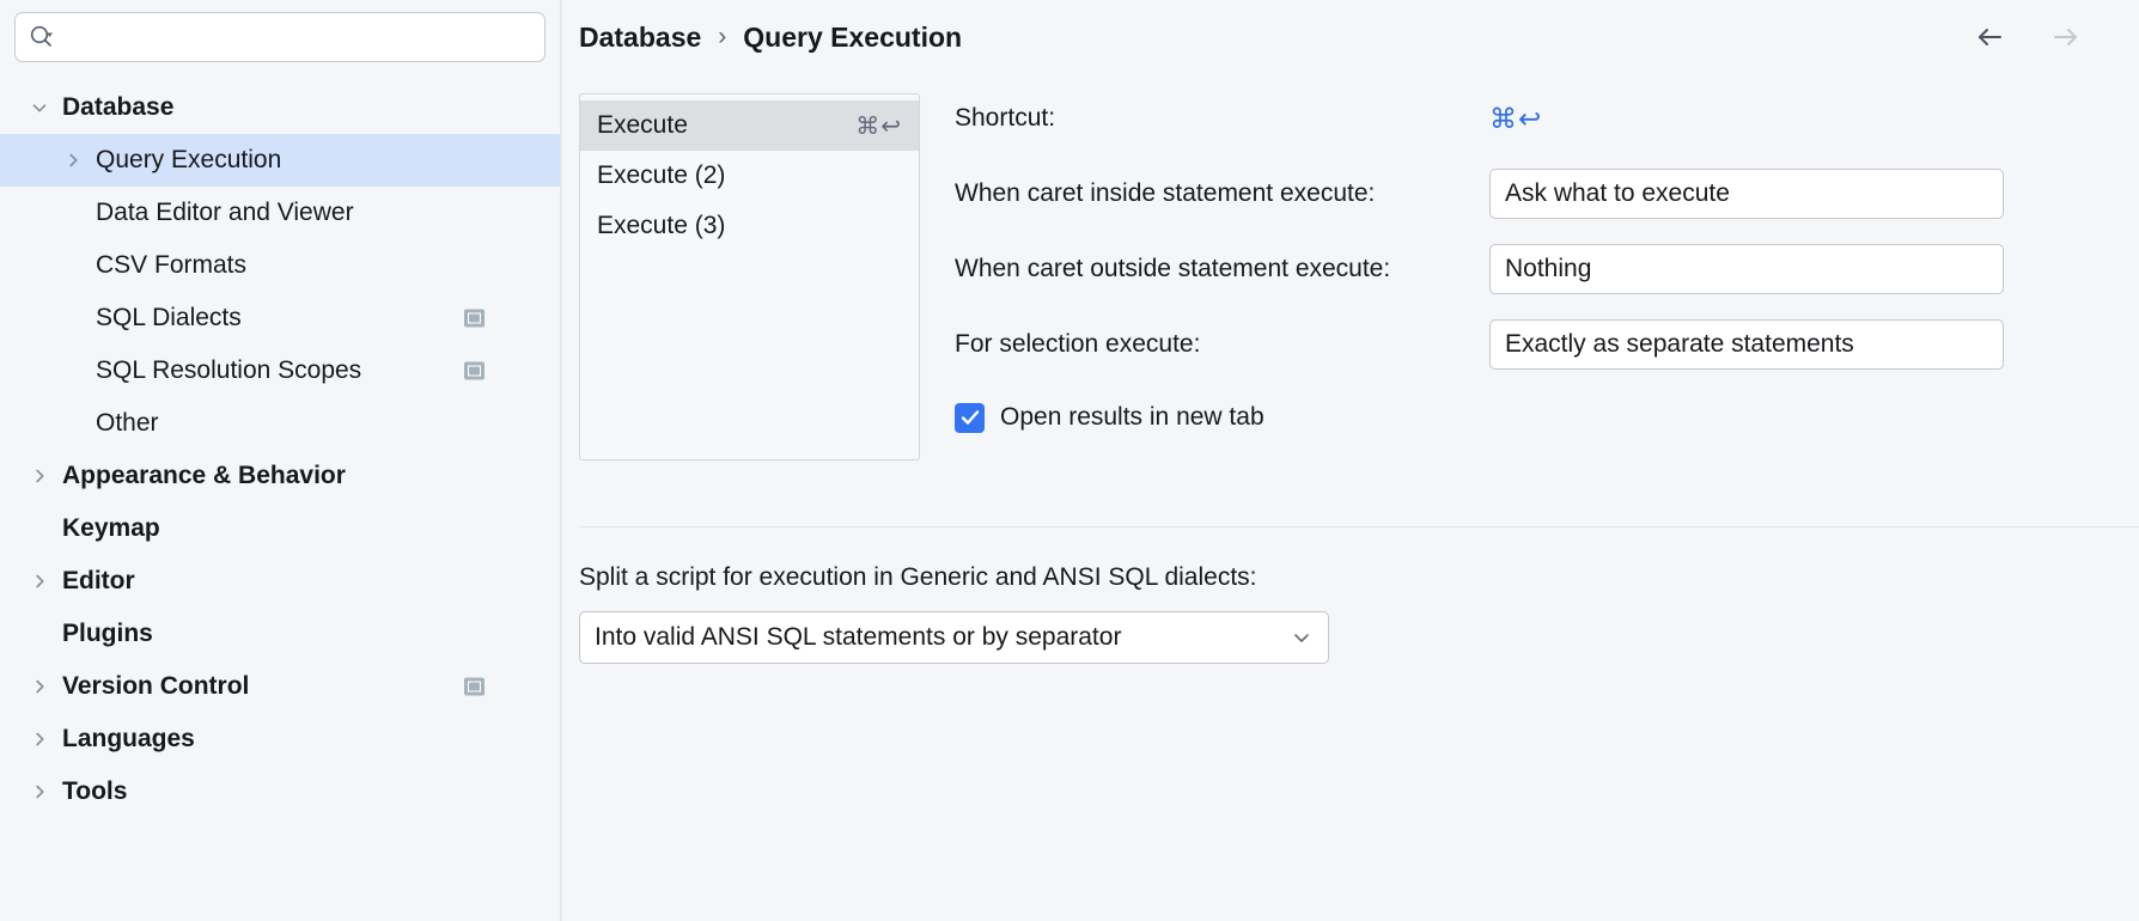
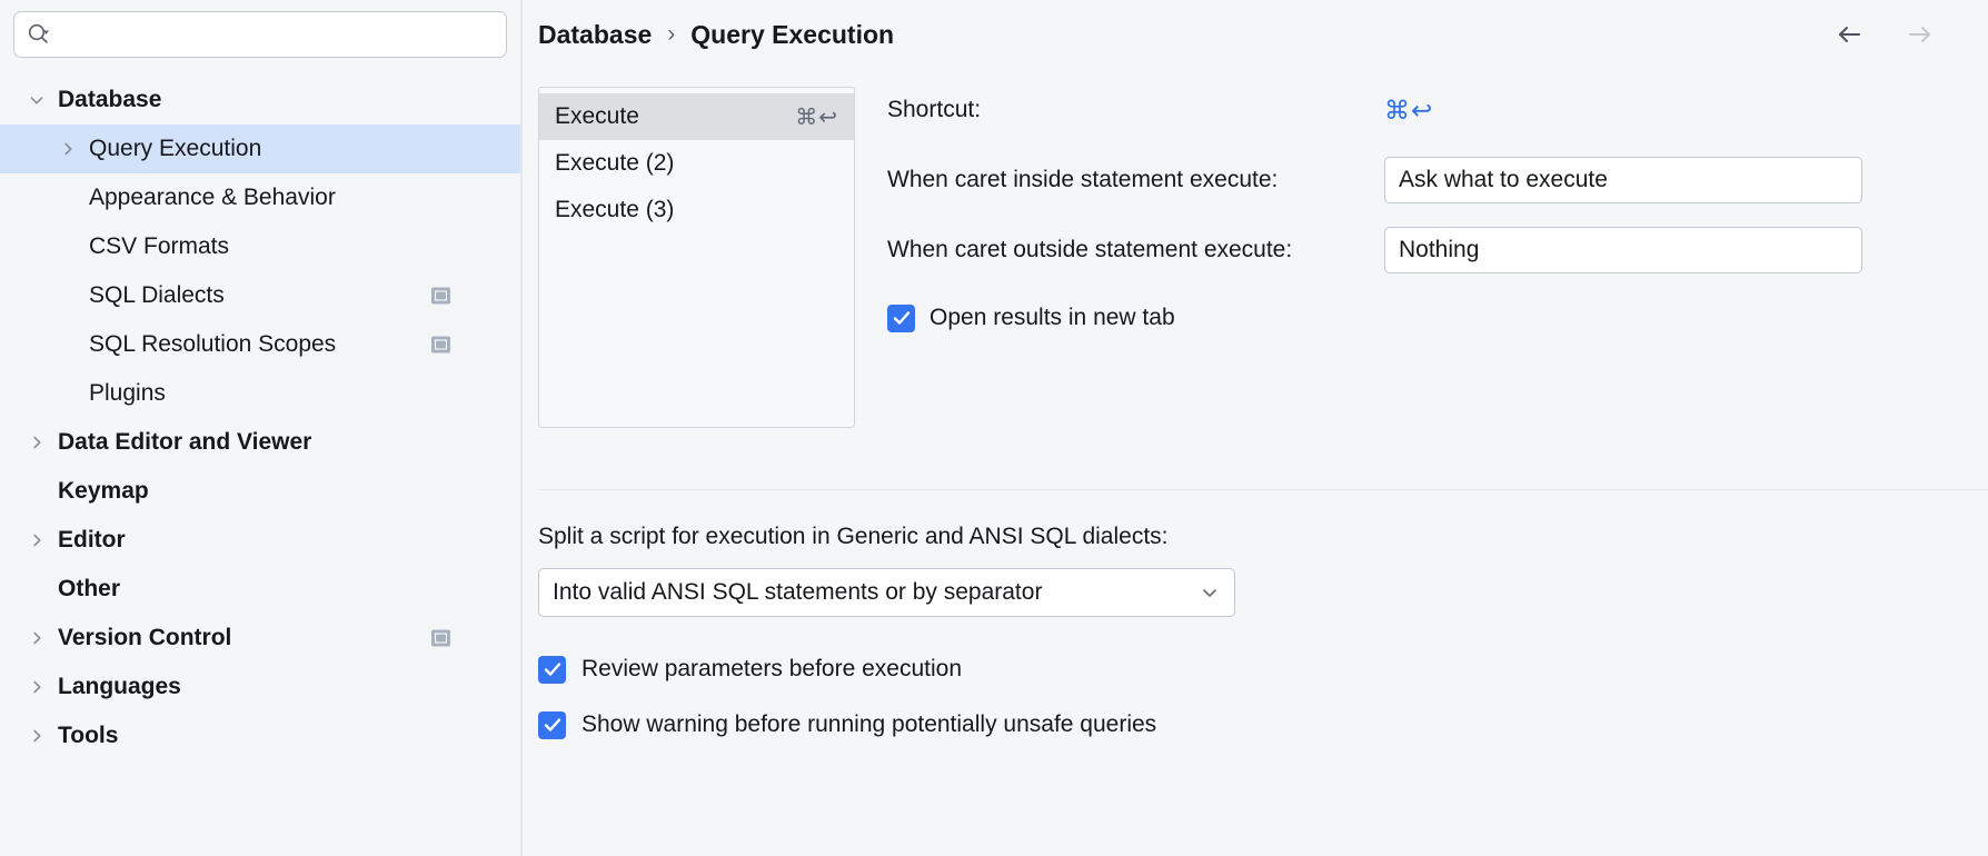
  Database
  Query Execution
- Data Editor and Viewer
+ Appearance & Behavior
  CSV Formats
  SQL Dialects
  SQL Resolution Scopes
- Other
+ Plugins
- Appearance & Behavior
+ Data Editor and Viewer
  Keymap
  Editor
- Plugins
+ Other
  Version Control
  Languages
  Tools
  Database
  ›
  Query Execution
  Execute
  ⌘↩
  Execute (2)
  Execute (3)
  Shortcut:
  ⌘↩
  When caret inside statement execute:
  Ask what to execute
  When caret outside statement execute:
  Nothing
- For selection execute:
- Exactly as separate statements
  Open results in new tab
  Split a script for execution in Generic and ANSI SQL dialects:
  Into valid ANSI SQL statements or by separator
+ Review parameters before execution
+ Show warning before running potentially unsafe queries
